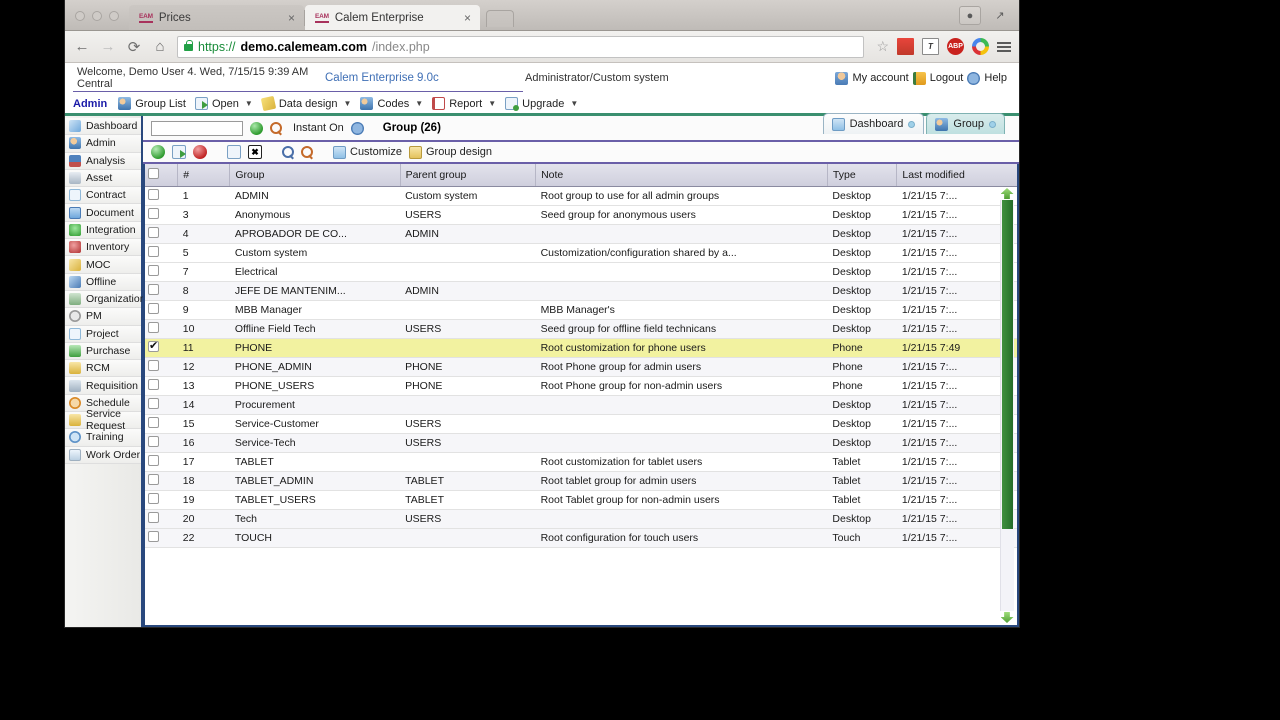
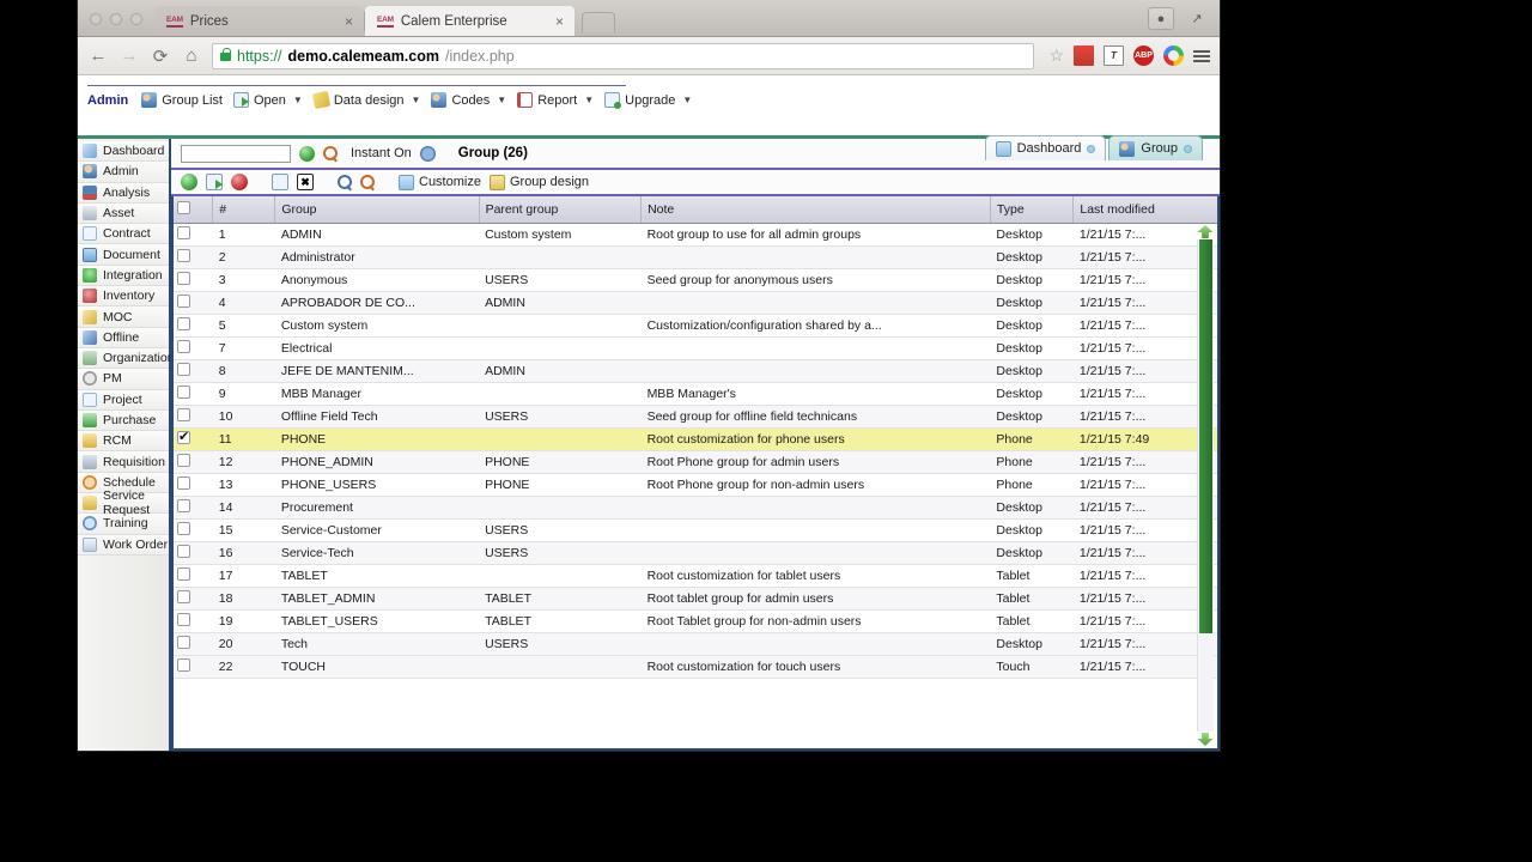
  Prices
  ×
  Calem Enterprise
  ×
  ●
  ↗
  ←
  →
  ⟳
  ⌂
  https://
  demo.calemeam.com
  /index.php
  ☆
  T
- Welcome, Demo User 4. Wed, 7/15/15 9:39 AM Central
- Calem Enterprise 9.0c
- Administrator/Custom system
- My account
- Logout
- Help
  Admin
  Group List
  Open
  ▼
  Data design
  ▼
  Codes
  ▼
  Report
  ▼
  Upgrade
  ▼
  Dashboard
  Group
  Dashboard
  Admin
  Analysis
  Asset
  Contract
  Document
  Integration
  Inventory
  MOC
  Offline
  Organizatio
  PM
  Project
  Purchase
  RCM
  Requisition
  Schedule
  Service Request
  Training
  Work Order
  Instant On
  Group (26)
  ✖
  Customize
  Group design
  	#	Group	Parent group	Note	Type	Last modified
  	1	ADMIN	Custom system	Root group to use for all admin groups	Desktop	1/21/15 7:...
+ 	2	Administrator			Desktop	1/21/15 7:...
  	3	Anonymous	USERS	Seed group for anonymous users	Desktop	1/21/15 7:...
  	4	APROBADOR DE CO...	ADMIN		Desktop	1/21/15 7:...
  	5	Custom system		Customization/configuration shared by a...	Desktop	1/21/15 7:...
  	7	Electrical			Desktop	1/21/15 7:...
  	8	JEFE DE MANTENIM...	ADMIN		Desktop	1/21/15 7:...
  	9	MBB Manager		MBB Manager's	Desktop	1/21/15 7:...
  	10	Offline Field Tech	USERS	Seed group for offline field technicans	Desktop	1/21/15 7:...
  	11	PHONE		Root customization for phone users	Phone	1/21/15 7:49
  	12	PHONE_ADMIN	PHONE	Root Phone group for admin users	Phone	1/21/15 7:...
  	13	PHONE_USERS	PHONE	Root Phone group for non-admin users	Phone	1/21/15 7:...
  	14	Procurement			Desktop	1/21/15 7:...
  	15	Service-Customer	USERS		Desktop	1/21/15 7:...
  	16	Service-Tech	USERS		Desktop	1/21/15 7:...
  	17	TABLET		Root customization for tablet users	Tablet	1/21/15 7:...
  	18	TABLET_ADMIN	TABLET	Root tablet group for admin users	Tablet	1/21/15 7:...
  	19	TABLET_USERS	TABLET	Root Tablet group for non-admin users	Tablet	1/21/15 7:...
  	20	Tech	USERS		Desktop	1/21/15 7:...
- 	22	TOUCH		Root configuration for touch users	Touch	1/21/15 7:...
+ 	22	TOUCH		Root customization for touch users	Touch	1/21/15 7:...
